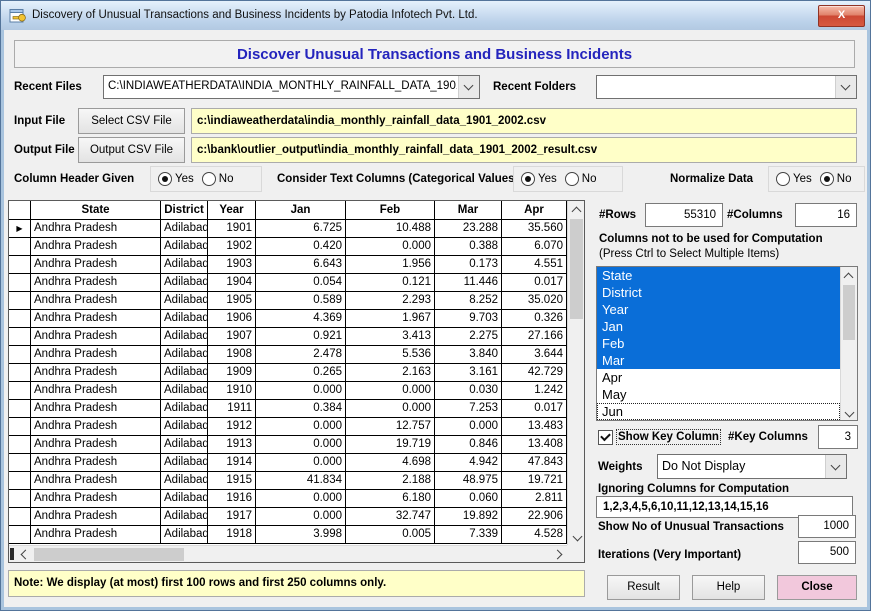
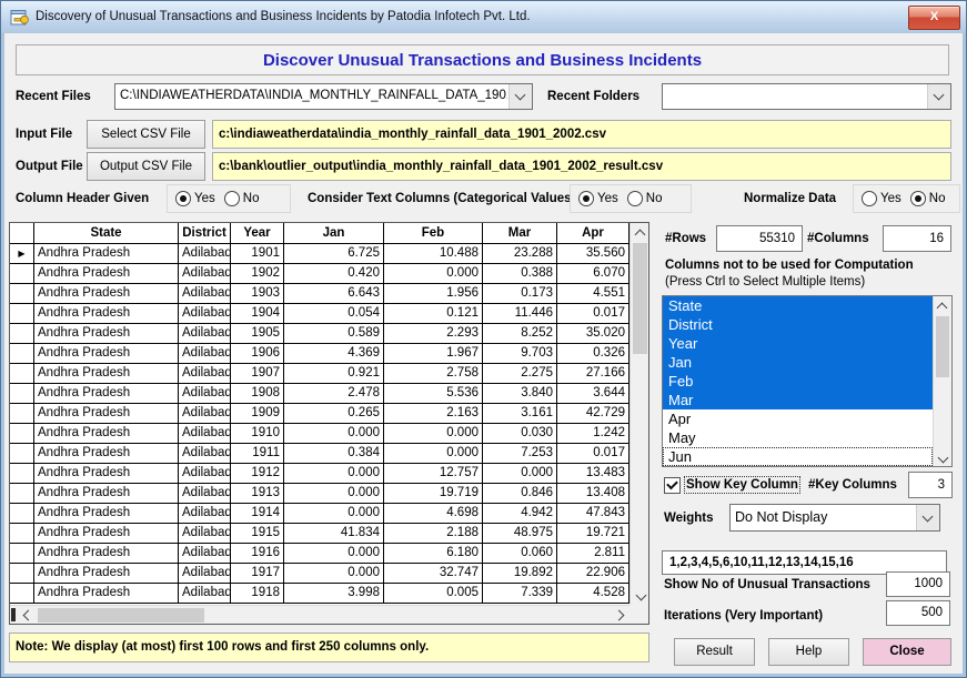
  Discovery of Unusual Transactions and Business Incidents by Patodia Infotech Pvt. Ltd.
  X
  Discover Unusual Transactions and Business Incidents
  Recent Files
  C:\INDIAWEATHERDATA\INDIA_MONTHLY_RAINFALL_DATA_190
  Recent Folders
  Input File
  Select CSV File
  c:\indiaweatherdata\india_monthly_rainfall_data_1901_2002.csv
  Output File
  Output CSV File
  c:\bank\outlier_output\india_monthly_rainfall_data_1901_2002_result.csv
  Column Header Given
  Yes
  No
  Consider Text Columns (Categorical Values
  Yes
  No
  Normalize Data
  Yes
  No
  State
  District
  Year
  Jan
  Feb
  Mar
  Apr
  ▶
  Andhra Pradesh
  Adilabad
  1901
  6.725
  10.488
  23.288
  35.560
  Andhra Pradesh
  Adilabad
  1902
  0.420
  0.000
  0.388
  6.070
  Andhra Pradesh
  Adilabad
  1903
  6.643
  1.956
  0.173
  4.551
  Andhra Pradesh
  Adilabad
  1904
  0.054
  0.121
  11.446
  0.017
  Andhra Pradesh
  Adilabad
  1905
  0.589
  2.293
  8.252
  35.020
  Andhra Pradesh
  Adilabad
  1906
  4.369
  1.967
  9.703
  0.326
  Andhra Pradesh
  Adilabad
  1907
  0.921
- 3.413
+ 2.758
  2.275
  27.166
  Andhra Pradesh
  Adilabad
  1908
  2.478
  5.536
  3.840
  3.644
  Andhra Pradesh
  Adilabad
  1909
  0.265
  2.163
  3.161
  42.729
  Andhra Pradesh
  Adilabad
  1910
  0.000
  0.000
  0.030
  1.242
  Andhra Pradesh
  Adilabad
  1911
  0.384
  0.000
  7.253
  0.017
  Andhra Pradesh
  Adilabad
  1912
  0.000
  12.757
  0.000
  13.483
  Andhra Pradesh
  Adilabad
  1913
  0.000
  19.719
  0.846
  13.408
  Andhra Pradesh
  Adilabad
  1914
  0.000
  4.698
  4.942
  47.843
  Andhra Pradesh
  Adilabad
  1915
  41.834
  2.188
  48.975
  19.721
  Andhra Pradesh
  Adilabad
  1916
  0.000
  6.180
  0.060
  2.811
  Andhra Pradesh
  Adilabad
  1917
  0.000
  32.747
  19.892
  22.906
  Andhra Pradesh
  Adilabad
  1918
  3.998
  0.005
  7.339
  4.528
  Note: We display (at most) first 100 rows and first 250 columns only.
  #Rows
  55310
  #Columns
  16
  Columns not to be used for Computation
  (Press Ctrl to Select Multiple Items)
  State
  District
  Year
  Jan
  Feb
  Mar
  Apr
  May
  Jun
  Show Key Column
  #Key Columns
  3
  Weights
  Do Not Display
- Ignoring Columns for Computation
  1,2,3,4,5,6,10,11,12,13,14,15,16
  Show No of Unusual Transactions
  1000
  Iterations (Very Important)
  500
  Result
  Help
  Close
